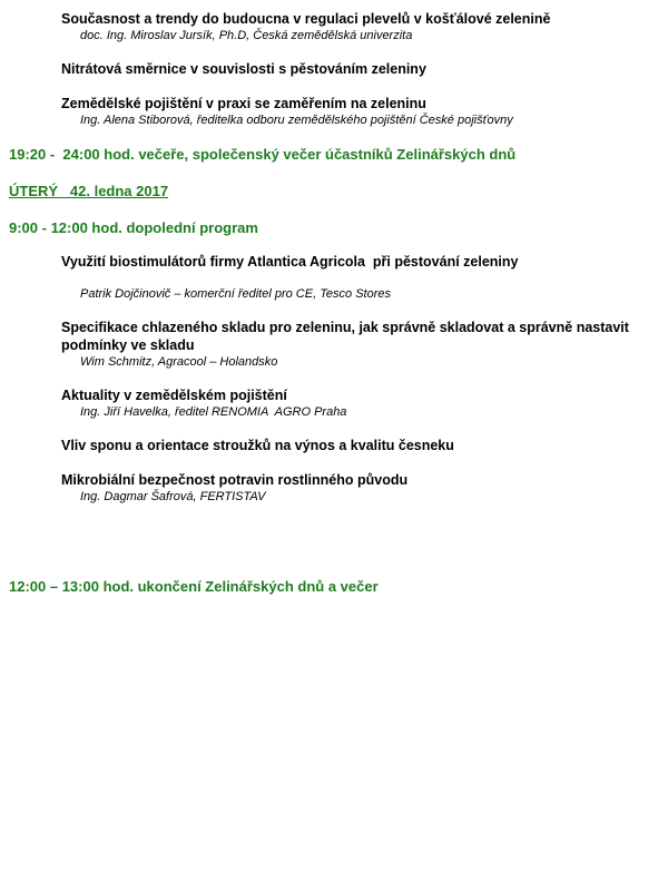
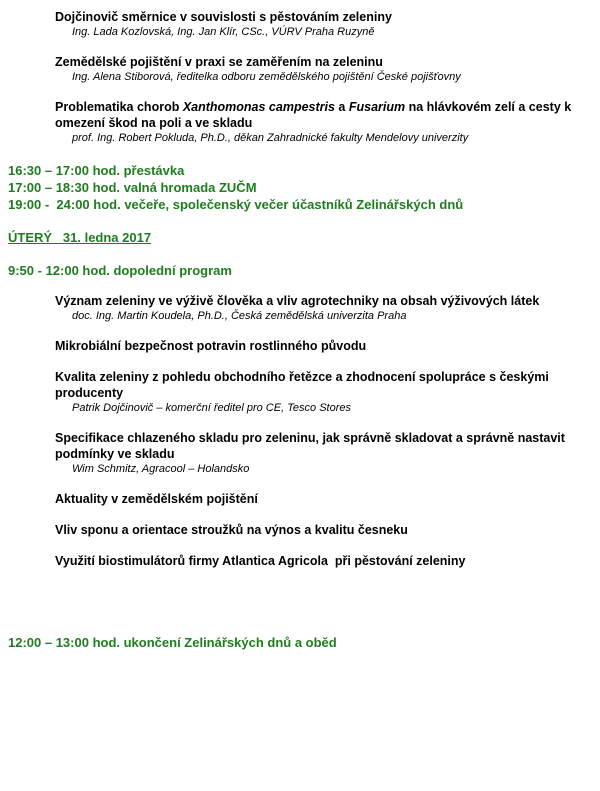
- Současnost a trendy do budoucna v regulaci plevelů v košťálové zelenině
- doc. Ing. Miroslav Jursík, Ph.D, Česká zemědělská univerzita
- Nitrátová směrnice v souvislosti s pěstováním zeleniny
+ Dojčinovič směrnice v souvislosti s pěstováním zeleniny
+ Ing. Lada Kozlovská, Ing. Jan Klír, CSc., VÚRV Praha Ruzyně
  Zemědělské pojištění v praxi se zaměřením na zeleninu
  Ing. Alena Stiborová, ředitelka odboru zemědělského pojištění České pojišťovny
+ Problematika chorob Xanthomonas campestris a Fusarium na hlávkovém zelí a cesty k omezení škod na poli a ve skladu
+ prof. Ing. Robert Pokluda, Ph.D., děkan Zahradnické fakulty Mendelovy univerzity
+ 16:30 – 17:00 hod. přestávka
+ 17:00 – 18:30 hod. valná hromada ZUČM
- 19:20 - 24:00 hod. večeře, společenský večer účastníků Zelinářských dnů
+ 19:00 - 24:00 hod. večeře, společenský večer účastníků Zelinářských dnů
- ÚTERÝ 42. ledna 2017
+ ÚTERÝ 31. ledna 2017
- 9:00 - 12:00 hod. dopolední program
+ 9:50 - 12:00 hod. dopolední program
+ Význam zeleniny ve výživě člověka a vliv agrotechniky na obsah výživových látek
+ doc. Ing. Martin Koudela, Ph.D., Česká zemědělská univerzita Praha
- Využití biostimulátorů firmy Atlantica Agricola při pěstování zeleniny
+ Mikrobiální bezpečnost potravin rostlinného původu
+ Kvalita zeleniny z pohledu obchodního řetězce a zhodnocení spolupráce s českými producenty
  Patrik Dojčinovič – komerční ředitel pro CE, Tesco Stores
  Specifikace chlazeného skladu pro zeleninu, jak správně skladovat a správně nastavit podmínky ve skladu
  Wim Schmitz, Agracool – Holandsko
  Aktuality v zemědělském pojištění
- Ing. Jiří Havelka, ředitel RENOMIA AGRO Praha
  Vliv sponu a orientace stroužků na výnos a kvalitu česneku
- Mikrobiální bezpečnost potravin rostlinného původu
+ Využití biostimulátorů firmy Atlantica Agricola při pěstování zeleniny
- Ing. Dagmar Šafrová, FERTISTAV
- 12:00 – 13:00 hod. ukončení Zelinářských dnů a večer
+ 12:00 – 13:00 hod. ukončení Zelinářských dnů a oběd
